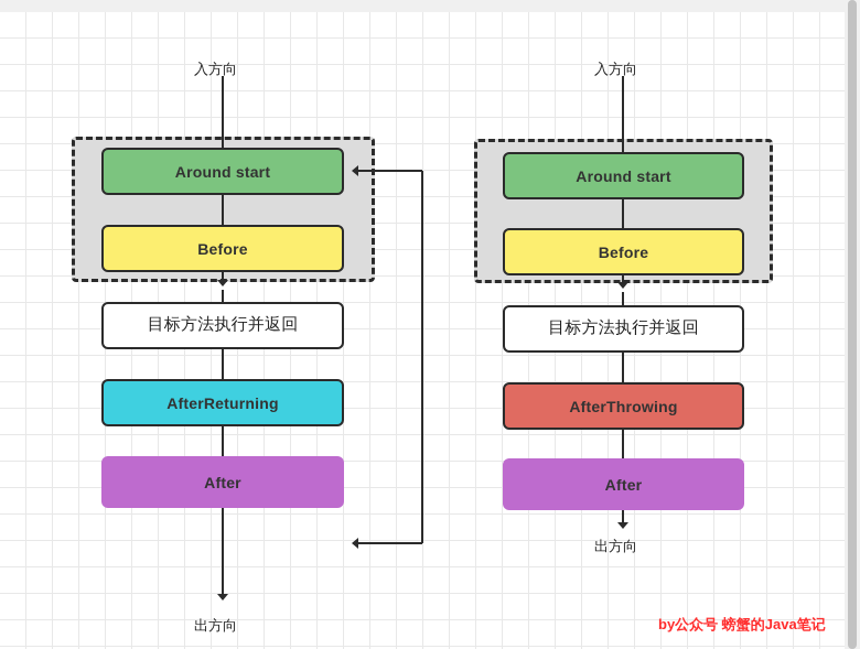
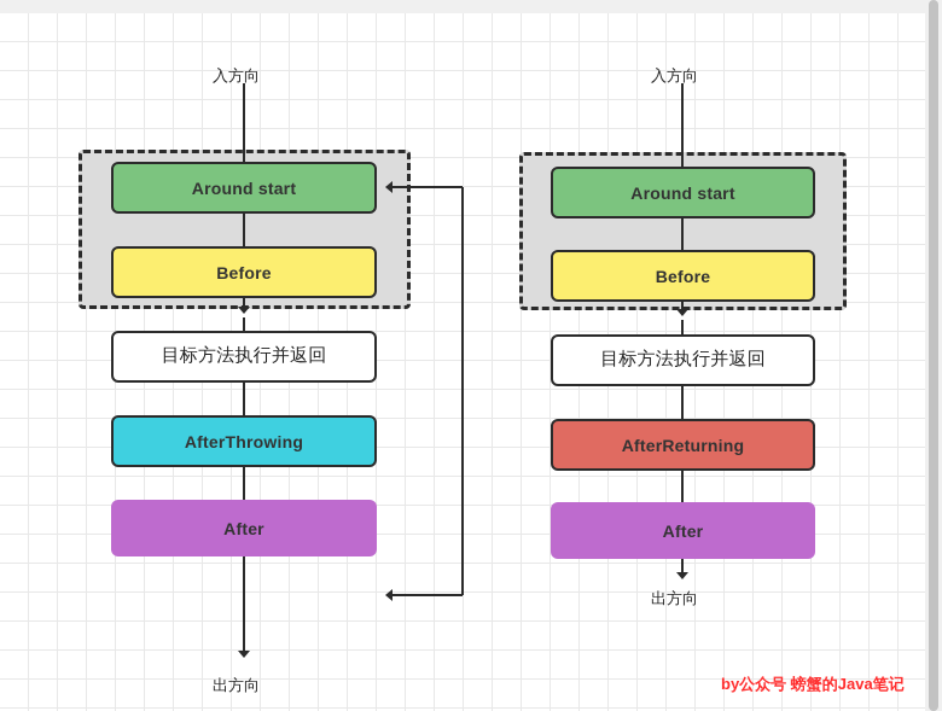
  入方向
  Around start
  Before
  目标方法执行并返回
- AfterReturning
+ AfterThrowing
  After
  出方向
  入方向
  Around start
  Before
  目标方法执行并返回
- AfterThrowing
+ AfterReturning
  After
  出方向
  by公众号 螃蟹的Java笔记
